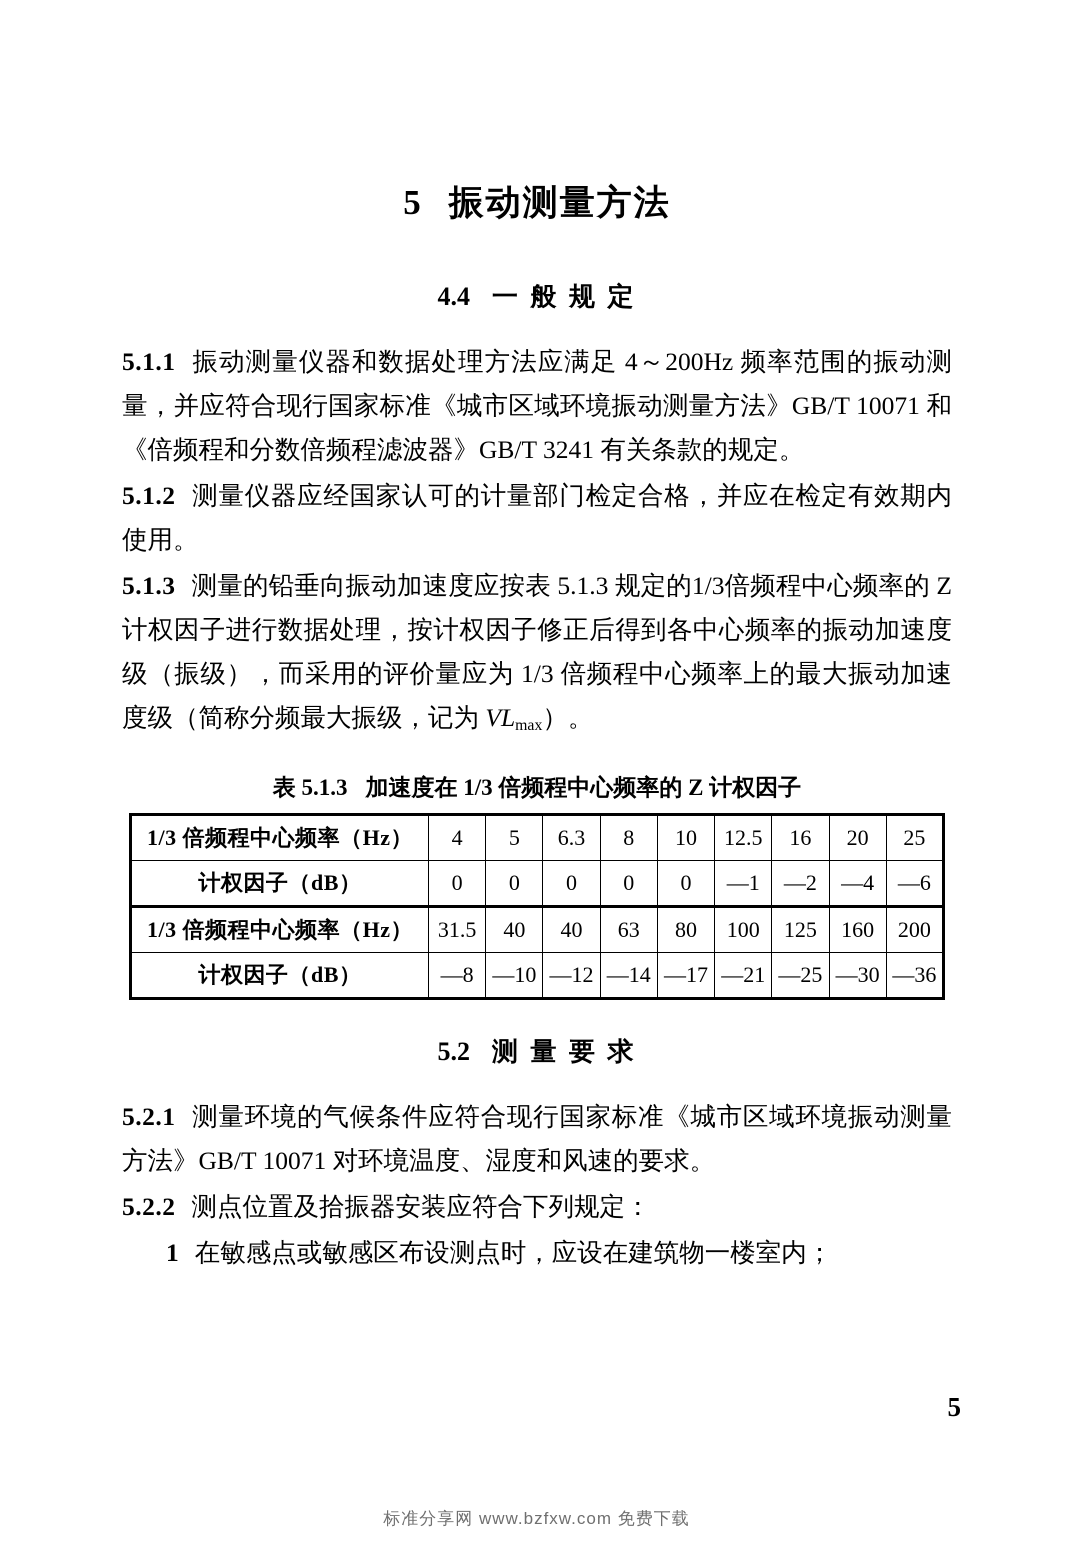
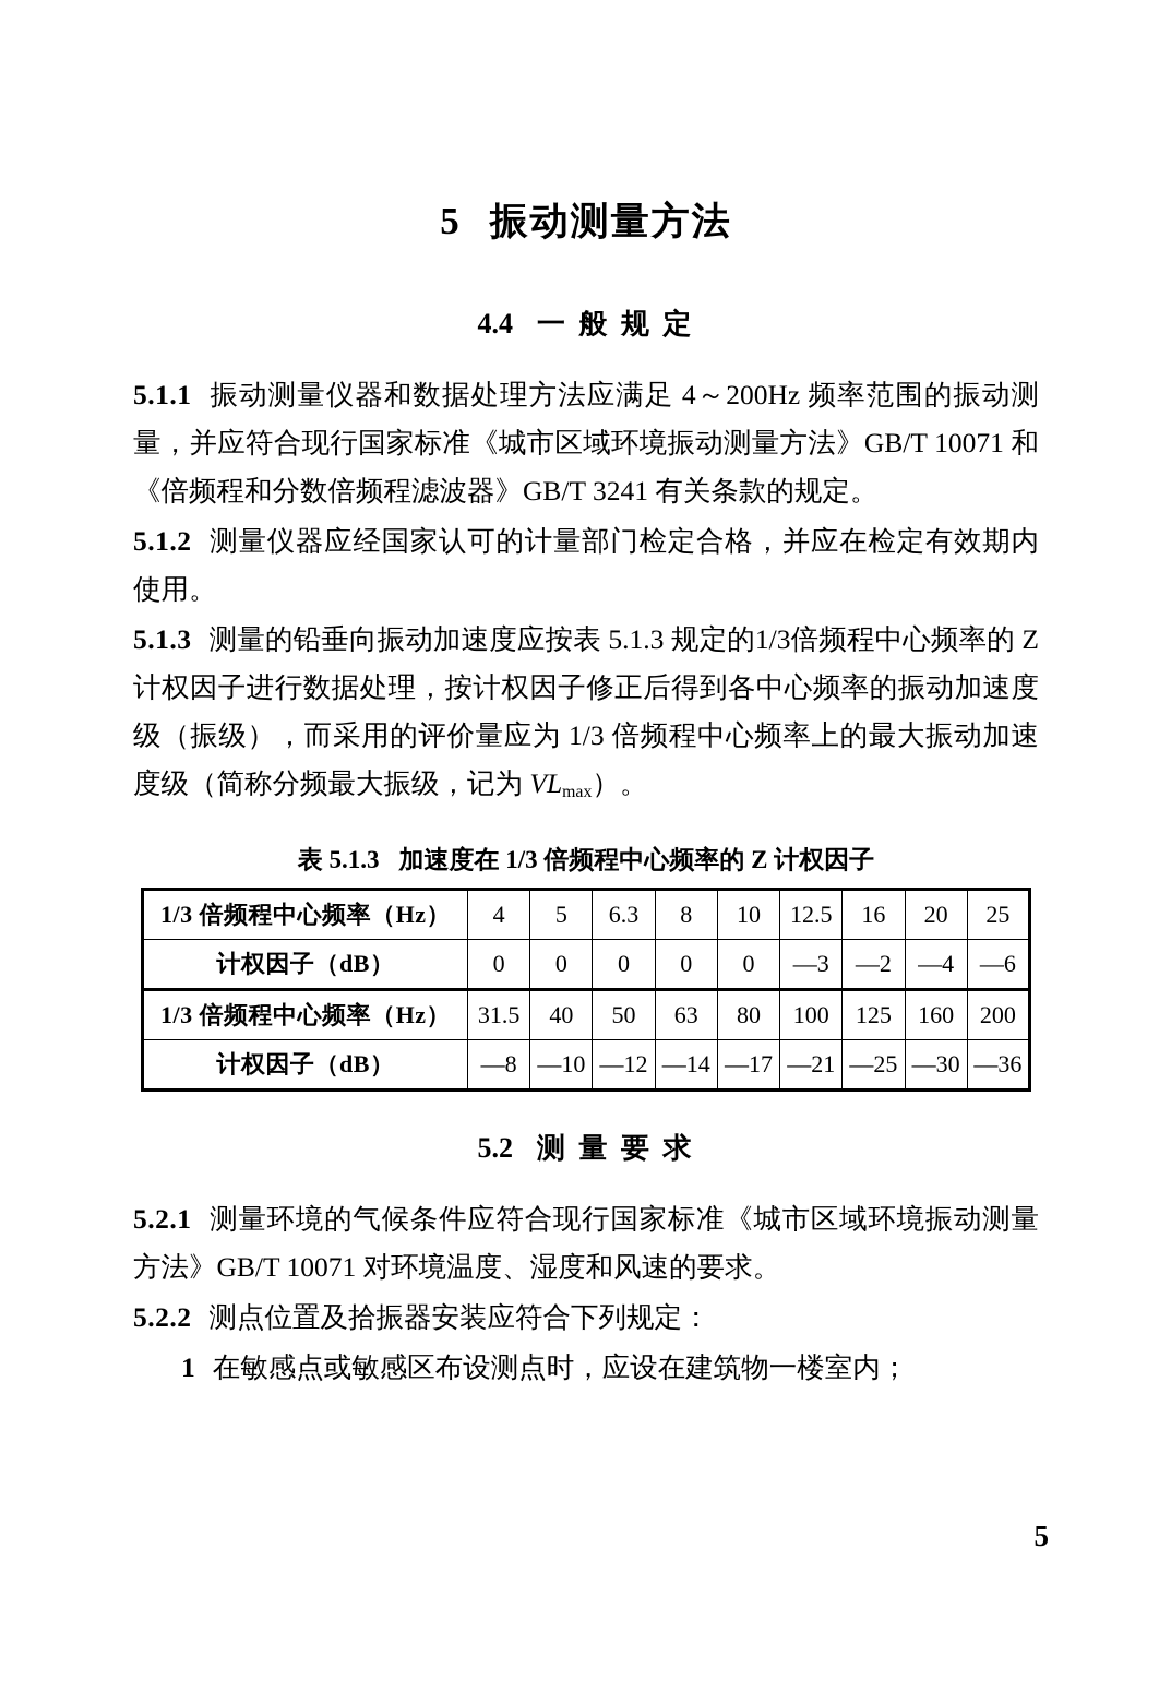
  5 振动测量方法
  4.4 一 般 规 定
  5.1.1 振动测量仪器和数据处理方法应满足 4～200Hz 频率范围的振动测量，并应符合现行国家标准《城市区域环境振动测量方法》GB/T 10071 和《倍频程和分数倍频程滤波器》GB/T 3241 有关条款的规定。
  5.1.2 测量仪器应经国家认可的计量部门检定合格，并应在检定有效期内使用。
  5.1.3 测量的铅垂向振动加速度应按表 5.1.3 规定的1/3倍频程中心频率的 Z 计权因子进行数据处理，按计权因子修正后得到各中心频率的振动加速度级（振级），而采用的评价量应为 1/3 倍频程中心频率上的最大振动加速度级（简称分频最大振级，记为 VLmax）。
  表 5.1.3 加速度在 1/3 倍频程中心频率的 Z 计权因子
  1/3 倍频程中心频率（Hz）	4	5	6.3	8	10	12.5	16	20	25
- 计权因子（dB）	0	0	0	0	0	—1	—2	—4	—6
+ 计权因子（dB）	0	0	0	0	0	—3	—2	—4	—6
- 1/3 倍频程中心频率（Hz）	31.5	40	40	63	80	100	125	160	200
+ 1/3 倍频程中心频率（Hz）	31.5	40	50	63	80	100	125	160	200
  计权因子（dB）	—8	—10	—12	—14	—17	—21	—25	—30	—36
  5.2 测 量 要 求
  5.2.1 测量环境的气候条件应符合现行国家标准《城市区域环境振动测量方法》GB/T 10071 对环境温度、湿度和风速的要求。
  5.2.2 测点位置及拾振器安装应符合下列规定：
  1 在敏感点或敏感区布设测点时，应设在建筑物一楼室内；
  5
- 标准分享网 www.bzfxw.com 免费下载
